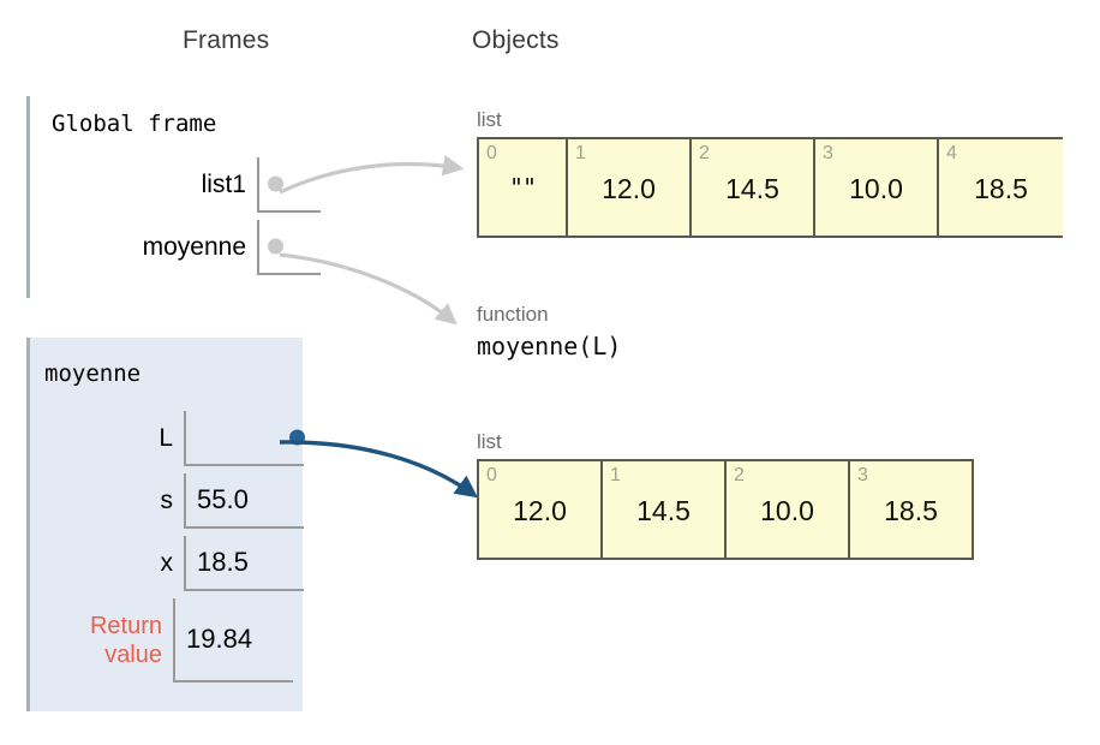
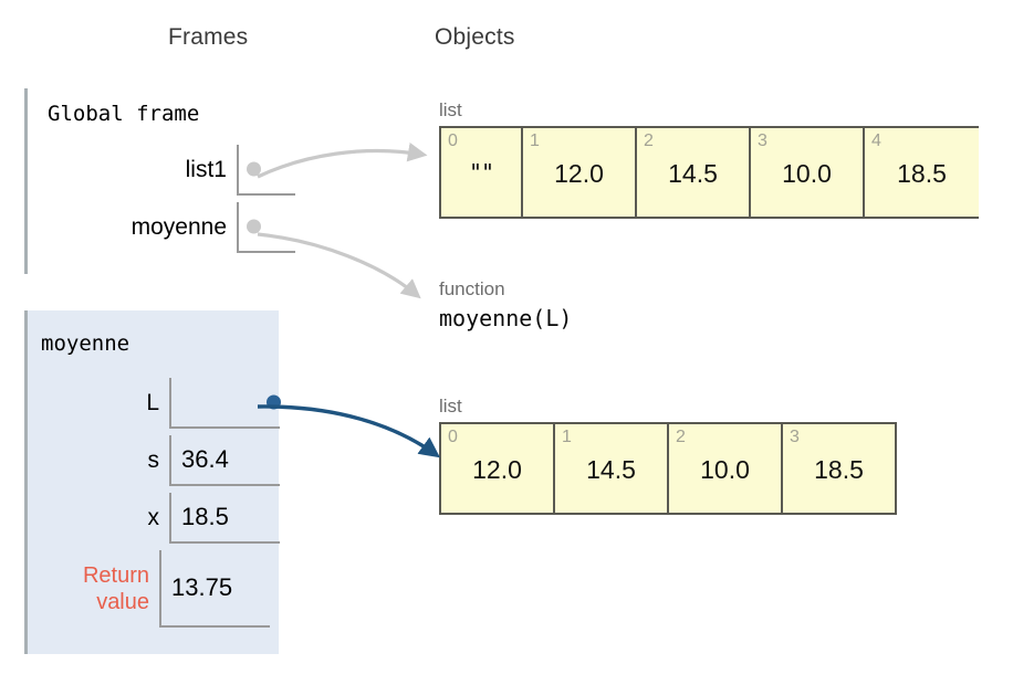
  Frames
  Objects
  Global frame
  list1
  moyenne
  moyenne
  L
  s
- 55.0
+ 36.4
  x
  18.5
  Return
  value
- 19.84
+ 13.75
  list
  0
  ""
  1
  12.0
  2
  14.5
  3
  10.0
  4
  18.5
  function
  moyenne(L)
  list
  0
  12.0
  1
  14.5
  2
  10.0
  3
  18.5
